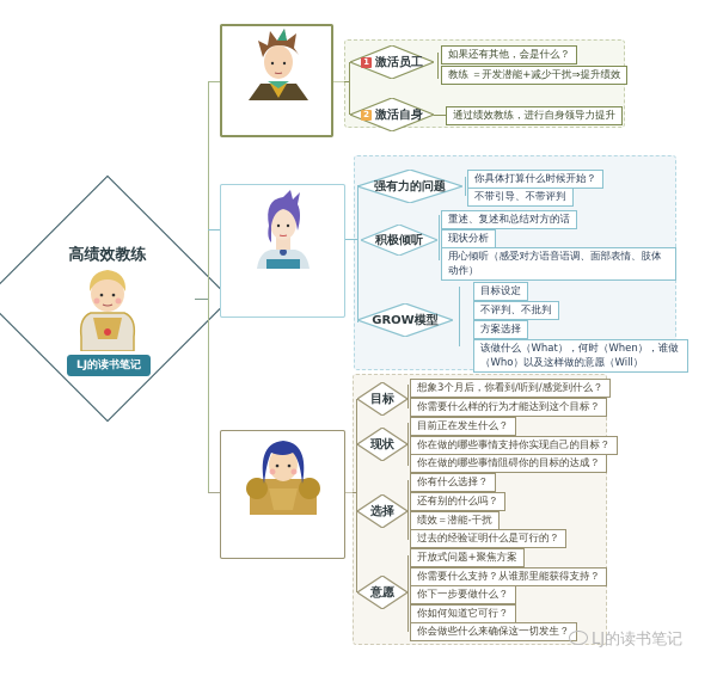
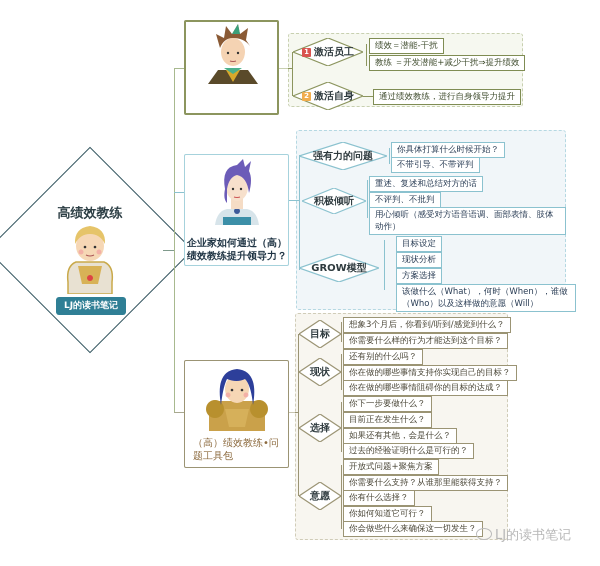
  高绩效教练
  LJ的读书笔记
  1
  激活员工
  2
  激活自身
- 如果还有其他，会是什么？
+ 绩效＝潜能-干扰
  教练 ＝开发潜能+减少干扰⇒提升绩效
  通过绩效教练，进行自身领导力提升
+ 企业家如何通过（高）绩效教练提升领导力？
  强有力的问题
  积极倾听
  GROW模型
  你具体打算什么时候开始？
  不带引导、不带评判
  重述、复述和总结对方的话
- 现状分析
+ 不评判、不批判
  用心倾听（感受对方语音语调、面部表情、肢体动作）
  目标设定
- 不评判、不批判
+ 现状分析
  方案选择
  该做什么（What），何时（When），谁做（Who）以及这样做的意愿（Will）
+ （高）绩效教练•问题工具包
  目标
  现状
  选择
  意愿
  想象3个月后，你看到/听到/感觉到什么？
  你需要什么样的行为才能达到这个目标？
- 目前正在发生什么？
+ 还有别的什么吗？
  你在做的哪些事情支持你实现自己的目标？
  你在做的哪些事情阻碍你的目标的达成？
- 你有什么选择？
+ 你下一步要做什么？
- 还有别的什么吗？
+ 目前正在发生什么？
- 绩效＝潜能-干扰
+ 如果还有其他，会是什么？
  过去的经验证明什么是可行的？
  开放式问题+聚焦方案
  你需要什么支持？从谁那里能获得支持？
- 你下一步要做什么？
+ 你有什么选择？
  你如何知道它可行？
  你会做些什么来确保这一切发生？
  LJ的读书笔记
